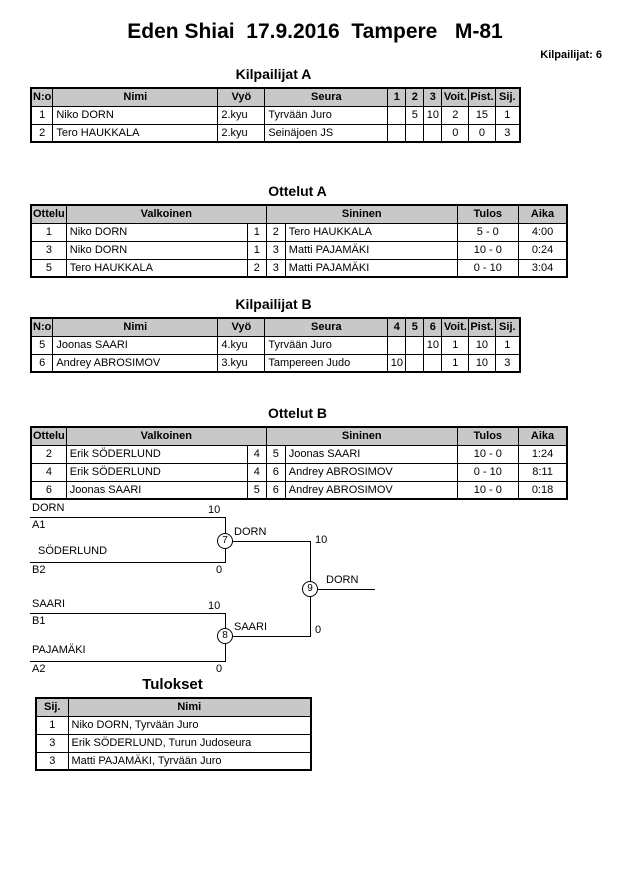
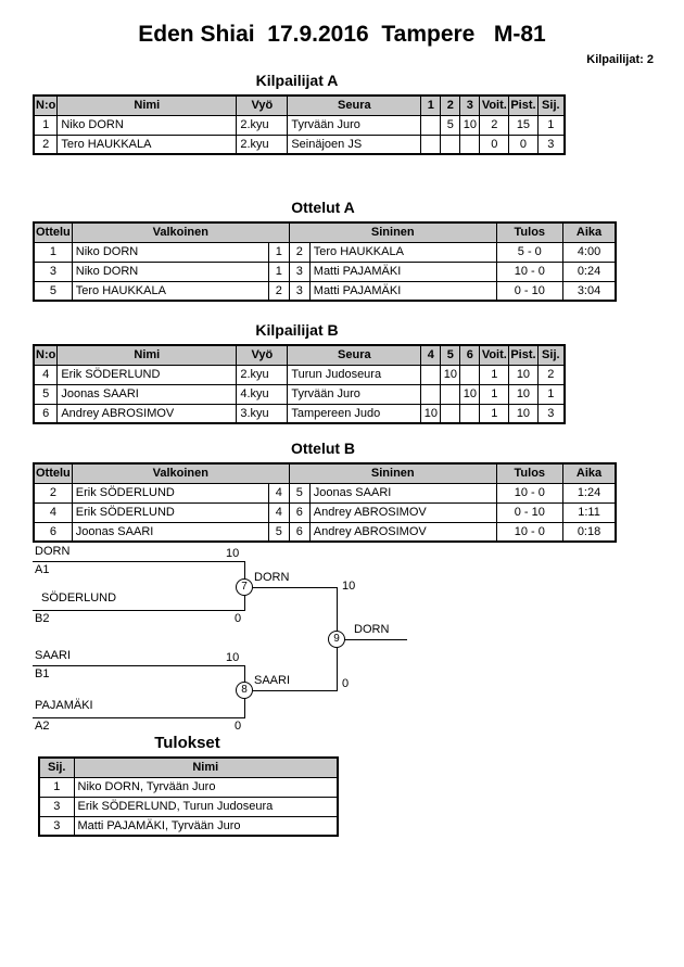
  Eden Shiai 17.9.2016 Tampere M-81
- Kilpailijat: 6
+ Kilpailijat: 2
  Kilpailijat A
  N:o	Nimi	Vyö	Seura	1	2	3	Voit.	Pist.	Sij.
  1	Niko DORN	2.kyu	Tyrvään Juro		5	10	2	15	1
  2	Tero HAUKKALA	2.kyu	Seinäjoen JS				0	0	3
  Ottelut A
  Ottelu	Valkoinen	Sininen	Tulos	Aika
  1	Niko DORN	1	2	Tero HAUKKALA	5 - 0	4:00
  3	Niko DORN	1	3	Matti PAJAMÄKI	10 - 0	0:24
  5	Tero HAUKKALA	2	3	Matti PAJAMÄKI	0 - 10	3:04
  Kilpailijat B
  N:o	Nimi	Vyö	Seura	4	5	6	Voit.	Pist.	Sij.
+ 4	Erik SÖDERLUND	2.kyu	Turun Judoseura		10		1	10	2
  5	Joonas SAARI	4.kyu	Tyrvään Juro			10	1	10	1
  6	Andrey ABROSIMOV	3.kyu	Tampereen Judo	10			1	10	3
  Ottelut B
  Ottelu	Valkoinen	Sininen	Tulos	Aika
  2	Erik SÖDERLUND	4	5	Joonas SAARI	10 - 0	1:24
- 4	Erik SÖDERLUND	4	6	Andrey ABROSIMOV	0 - 10	8:11
+ 4	Erik SÖDERLUND	4	6	Andrey ABROSIMOV	0 - 10	1:11
  6	Joonas SAARI	5	6	Andrey ABROSIMOV	10 - 0	0:18
  DORN
  A1
  10
  SÖDERLUND
  B2
  0
  DORN
  SAARI
  B1
  10
  PAJAMÄKI
  A2
  0
  SAARI
  10
  0
  DORN
  7
  8
  9
  Tulokset
  Sij.	Nimi
  1	Niko DORN, Tyrvään Juro
  3	Erik SÖDERLUND, Turun Judoseura
  3	Matti PAJAMÄKI, Tyrvään Juro
